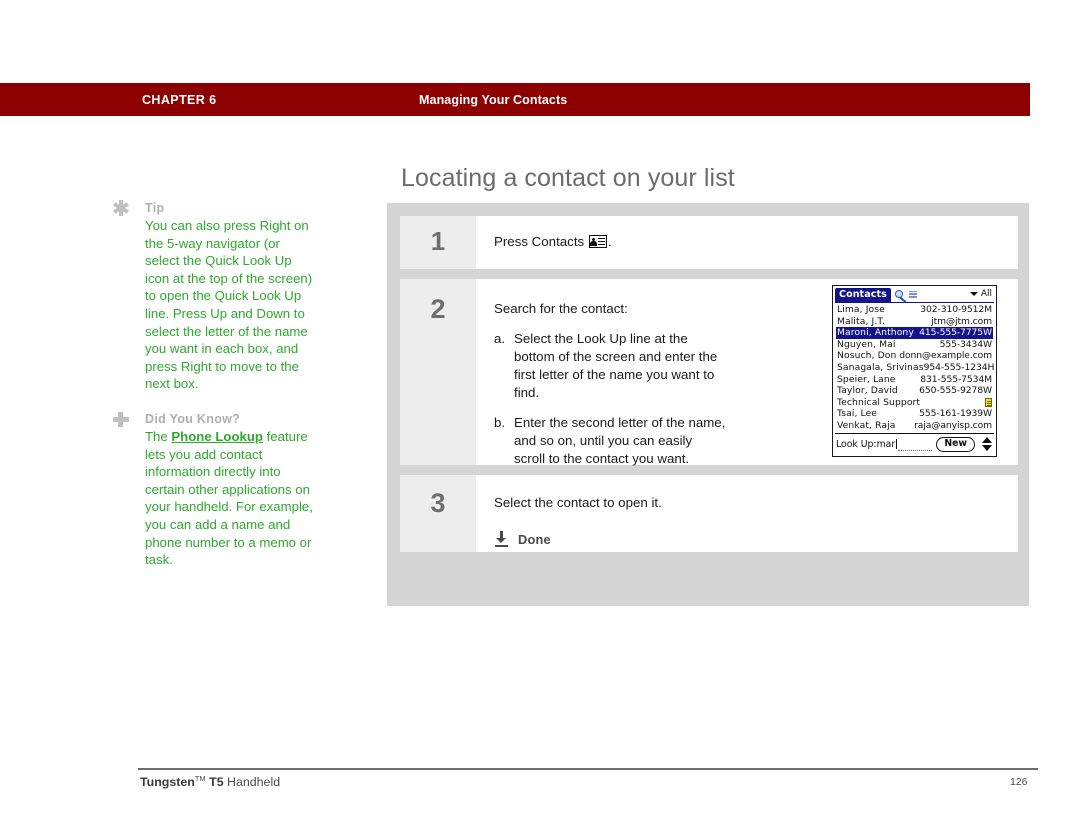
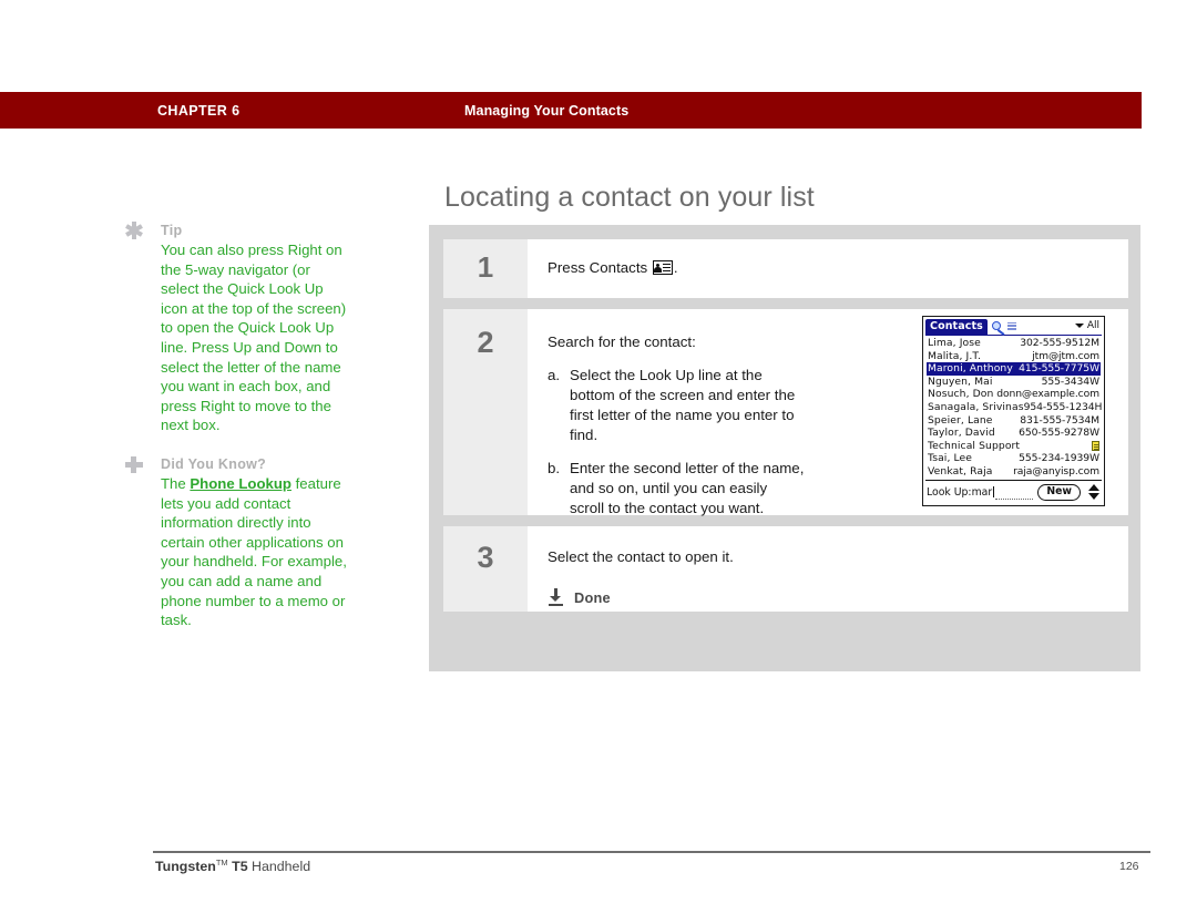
  CHAPTER 6
  Managing Your Contacts
  Locating a contact on your list
  Tip
  You can also press Right on the 5-way navigator (or select the Quick Look Up icon at the top of the screen) to open the Quick Look Up line. Press Up and Down to select the letter of the name you want in each box, and press Right to move to the next box.
  Did You Know?
  The Phone Lookup feature lets you add contact information directly into certain other applications on your handheld. For example, you can add a name and phone number to a memo or task.
  1
  Press Contacts .
  2
  Search for the contact:
  a.
- Select the Look Up line at the bottom of the screen and enter the first letter of the name you want to find.
+ Select the Look Up line at the bottom of the screen and enter the first letter of the name you enter to find.
  b.
  Enter the second letter of the name, and so on, until you can easily scroll to the contact you want.
  Contacts
  All
  Lima, Jose
- 302-310-9512M
+ 302-555-9512M
  Malita, J.T.
  jtm@jtm.com
  Maroni, Anthony
  415-555-7775W
  Nguyen, Mai
  555-3434W
  Nosuch, Don
  donn@example.com
  Sanagala, Srivinas
  954-555-1234H
  Speier, Lane
  831-555-7534M
  Taylor, David
  650-555-9278W
  Technical Support
  Tsai, Lee
- 555-161-1939W
+ 555-234-1939W
  Venkat, Raja
  raja@anyisp.com
  Look Up:
  mar
  New
  3
  Select the contact to open it.
  Done
  TungstenTM T5 Handheld
  126
